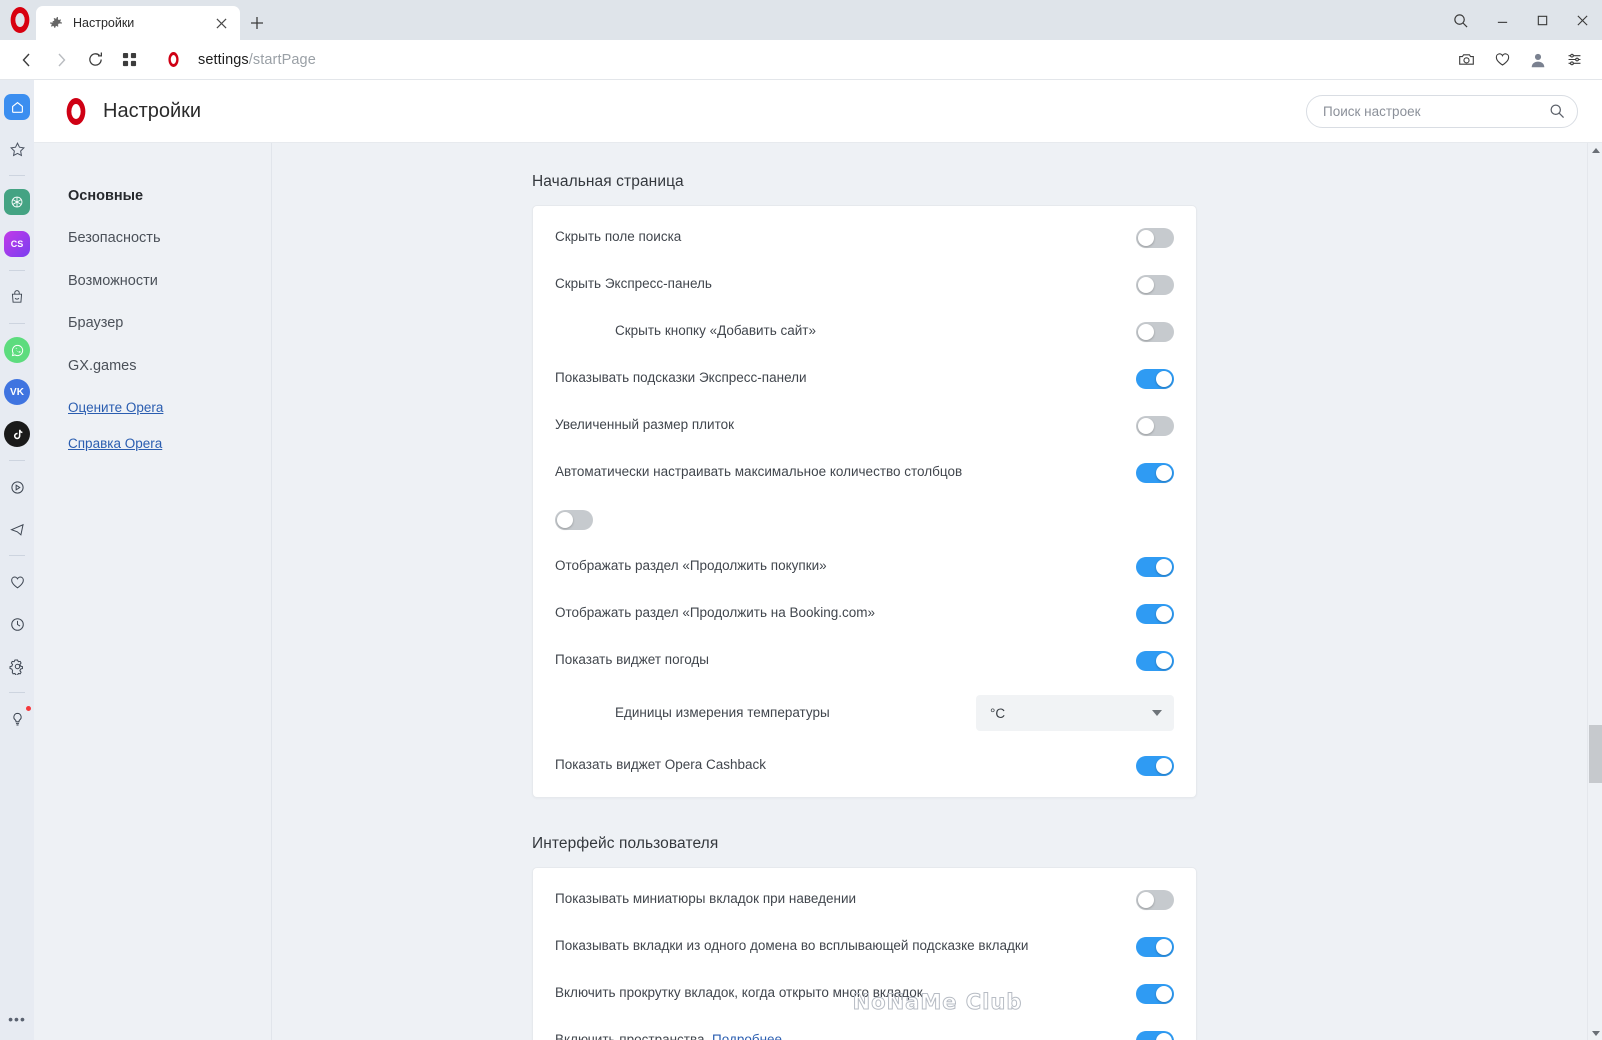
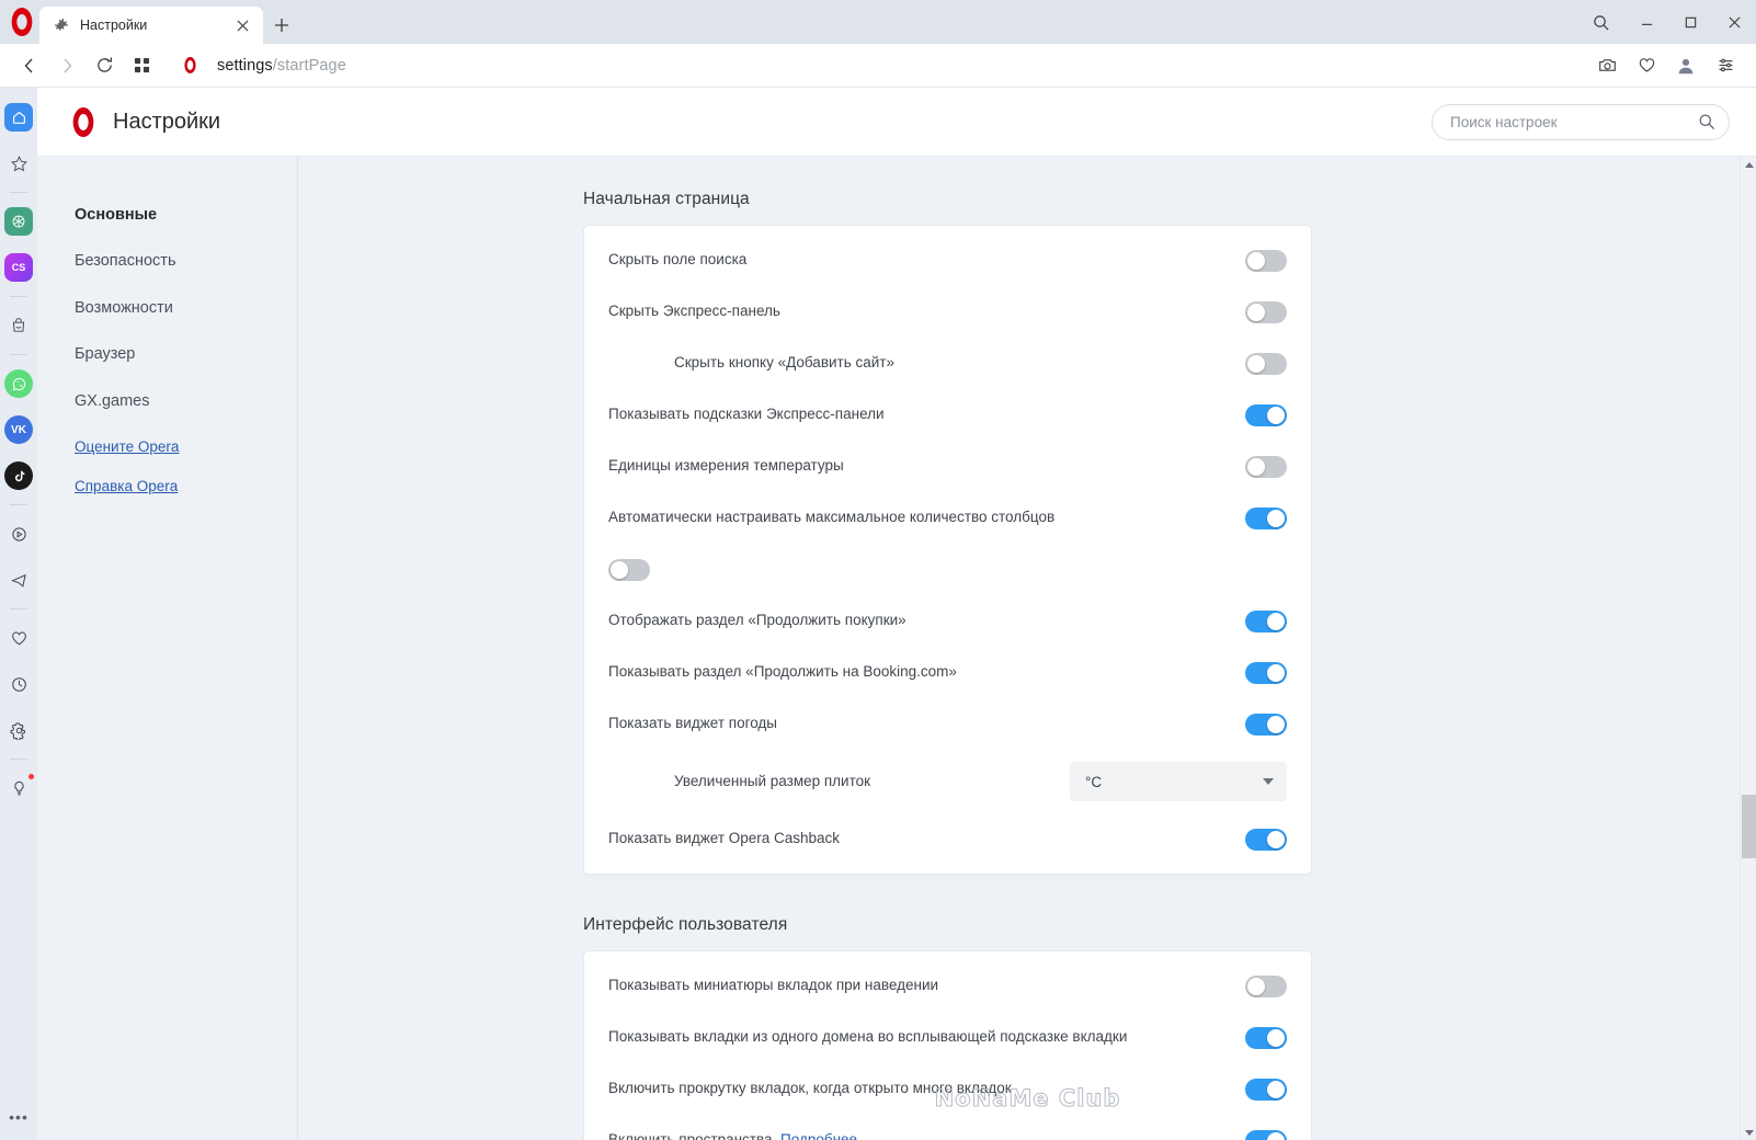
  Настройки
  settings/startPage
  CS
  VK
  •••
  Настройки
  Поиск настроек
  Основные
  Безопасность
  Возможности
  Браузер
  GX.games
  Оцените Opera
  Справка Opera
  Начальная страница
  Скрыть поле поиска
  Скрыть Экспресс-панель
  Скрыть кнопку «Добавить сайт»
  Показывать подсказки Экспресс-панели
- Увеличенный размер плиток
+ Единицы измерения температуры
  Автоматически настраивать максимальное количество столбцов
  Отображать раздел «Продолжить покупки»
- Отображать раздел «Продолжить на Booking.com»
+ Показывать раздел «Продолжить на Booking.com»
  Показать виджет погоды
- Единицы измерения температуры
+ Увеличенный размер плиток
  °C
  Показать виджет Opera Cashback
  Интерфейс пользователя
  Показывать миниатюры вкладок при наведении
  Показывать вкладки из одного домена во всплывающей подсказке вкладки
  Включить прокрутку вкладок, когда открыто много вкладок
  NoNaMe Club
